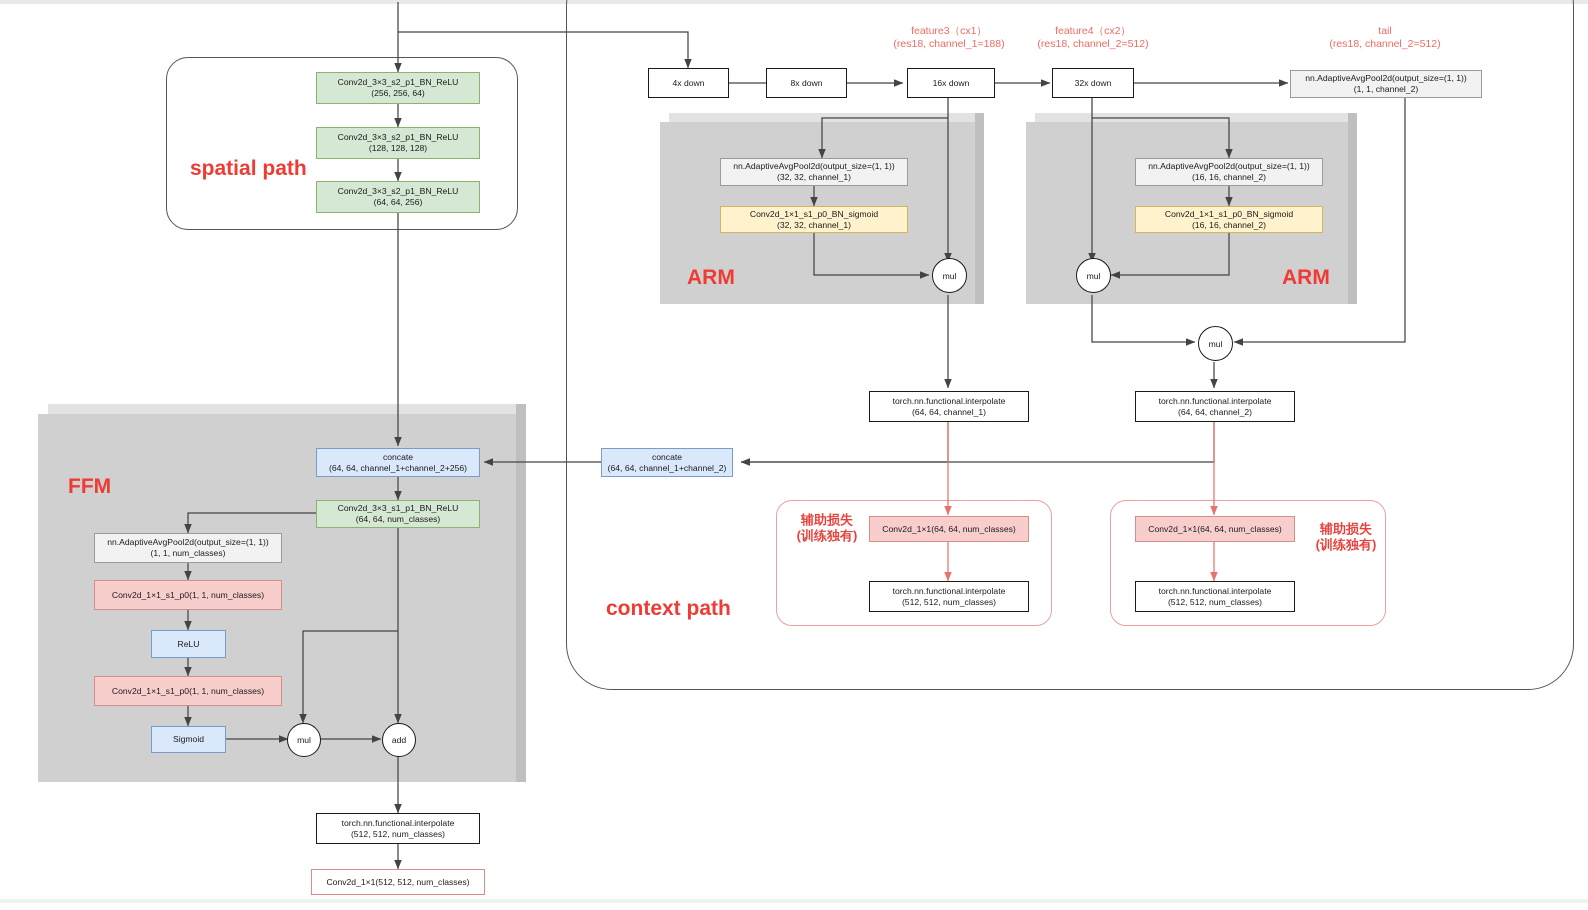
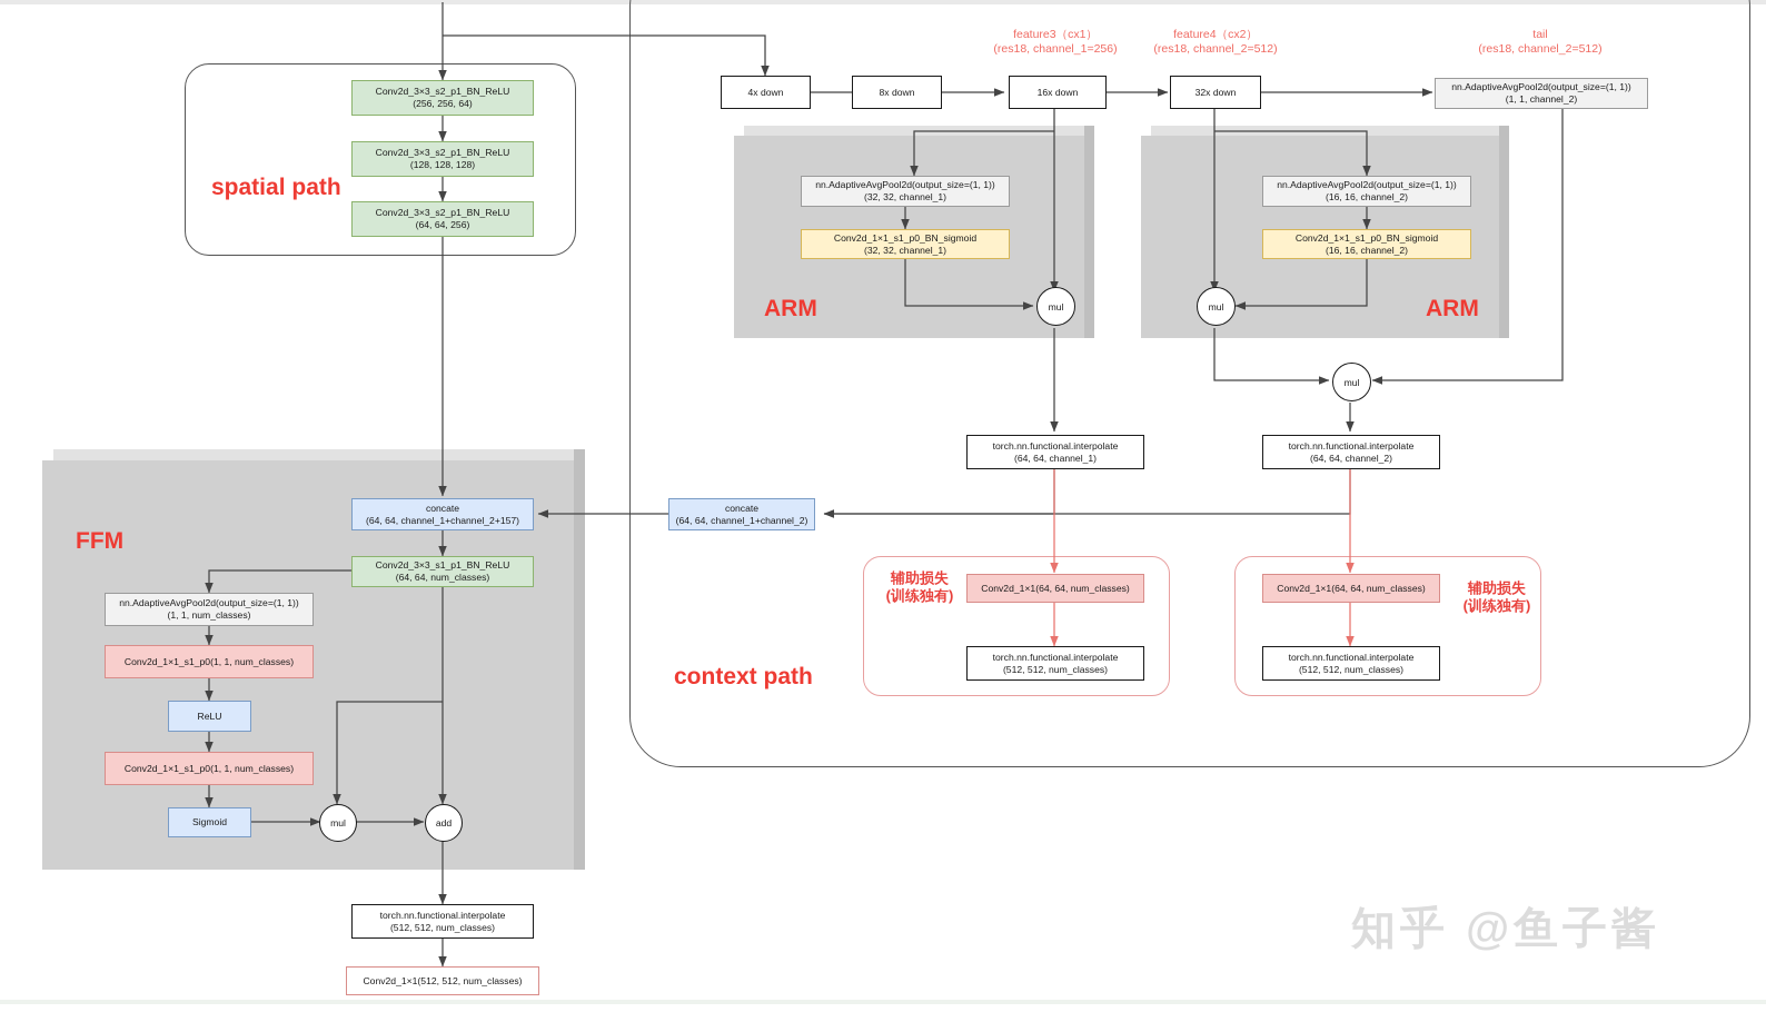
  Conv2d_3×3_s2_p1_BN_ReLU
  (256, 256, 64)
  Conv2d_3×3_s2_p1_BN_ReLU
  (128, 128, 128)
  Conv2d_3×3_s2_p1_BN_ReLU
  (64, 64, 256)
  spatial path
  4x down
  8x down
  16x down
  32x down
  nn.AdaptiveAvgPool2d(output_size=(1, 1))
  (1, 1, channel_2)
  feature3（cx1）
- (res18, channel_1=188)
+ (res18, channel_1=256)
  feature4（cx2）
  (res18, channel_2=512)
  tail
  (res18, channel_2=512)
  nn.AdaptiveAvgPool2d(output_size=(1, 1))
  (32, 32, channel_1)
  Conv2d_1×1_s1_p0_BN_sigmoid
  (32, 32, channel_1)
  mul
  ARM
  nn.AdaptiveAvgPool2d(output_size=(1, 1))
  (16, 16, channel_2)
  Conv2d_1×1_s1_p0_BN_sigmoid
  (16, 16, channel_2)
  mul
  ARM
  mul
  torch.nn.functional.interpolate
  (64, 64, channel_1)
  torch.nn.functional.interpolate
  (64, 64, channel_2)
  concate
  (64, 64, channel_1+channel_2)
  concate
- (64, 64, channel_1+channel_2+256)
+ (64, 64, channel_1+channel_2+157)
  辅助损失
  (训练独有)
  Conv2d_1×1(64, 64, num_classes)
  torch.nn.functional.interpolate
  (512, 512, num_classes)
  Conv2d_1×1(64, 64, num_classes)
  torch.nn.functional.interpolate
  (512, 512, num_classes)
  辅助损失
  (训练独有)
  context path
  FFM
  Conv2d_3×3_s1_p1_BN_ReLU
  (64, 64, num_classes)
  nn.AdaptiveAvgPool2d(output_size=(1, 1))
  (1, 1, num_classes)
  Conv2d_1×1_s1_p0(1, 1, num_classes)
  ReLU
  Conv2d_1×1_s1_p0(1, 1, num_classes)
  Sigmoid
  mul
  add
  torch.nn.functional.interpolate
  (512, 512, num_classes)
  Conv2d_1×1(512, 512, num_classes)
+ 知乎 @鱼子酱
